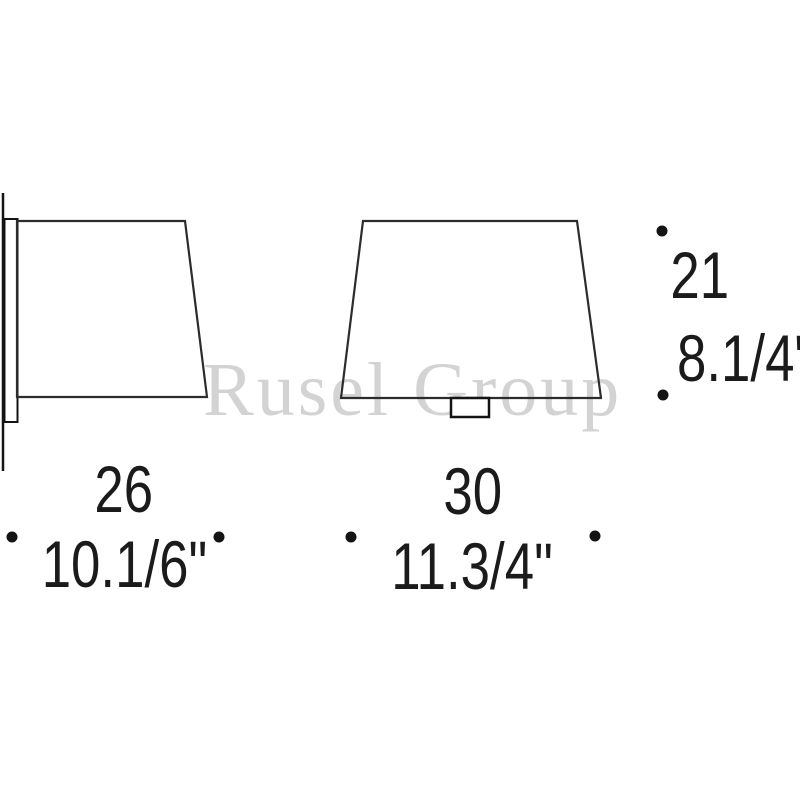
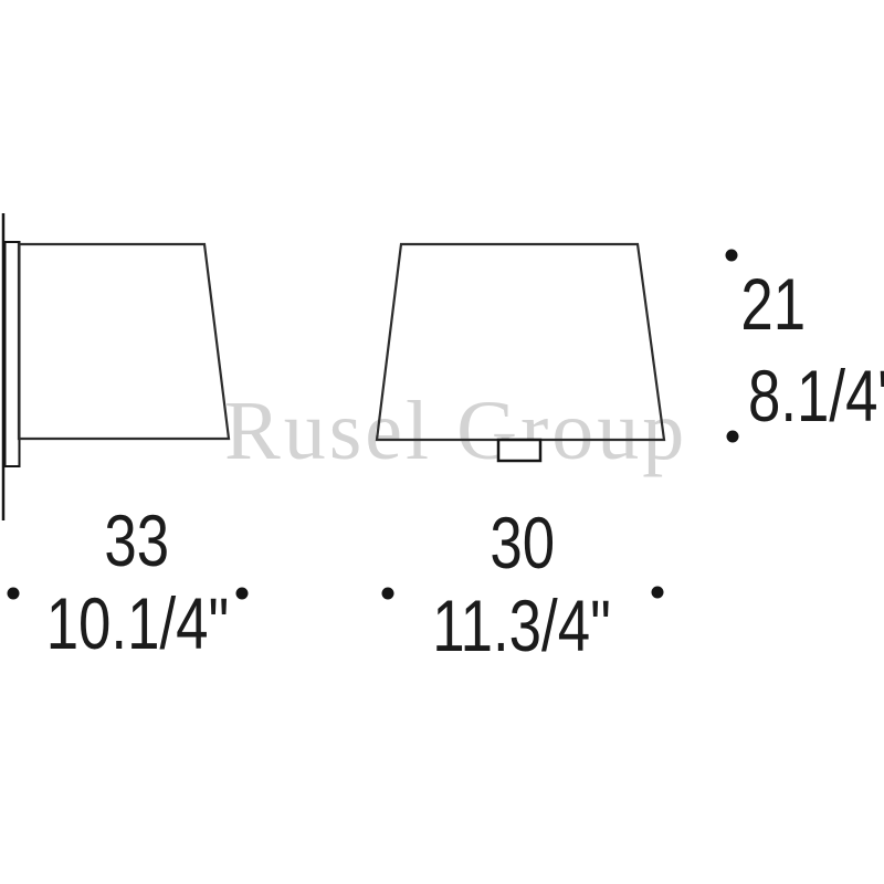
  Rusel Group
- 26
+ 33
- 10.1/6"
+ 10.1/4"
  30
  11.3/4"
  21
  8.1/4
